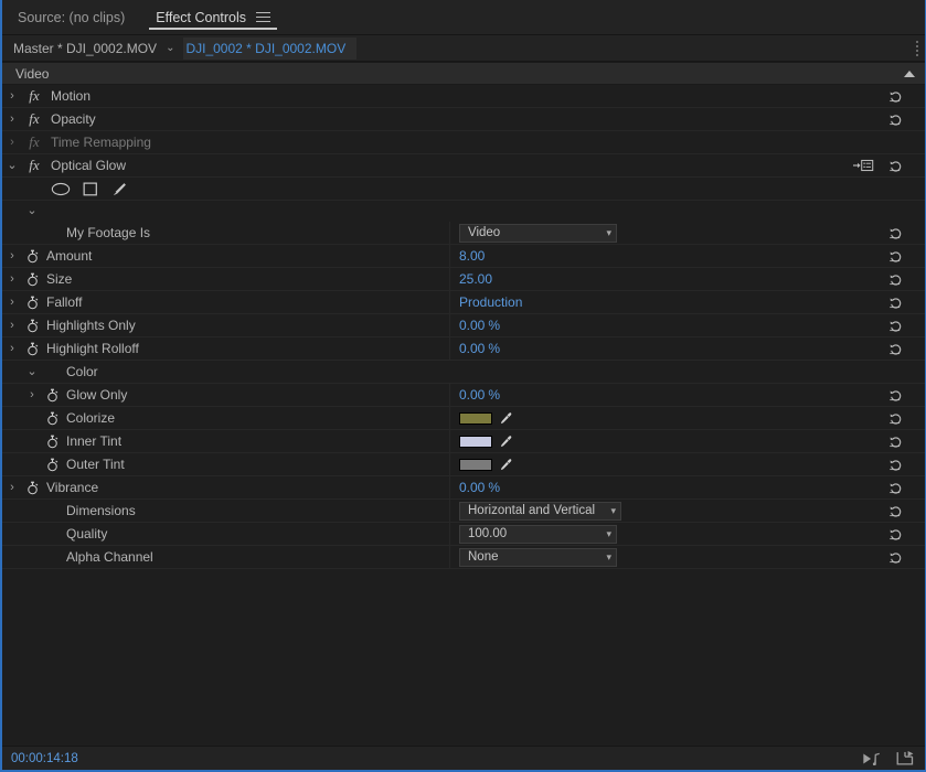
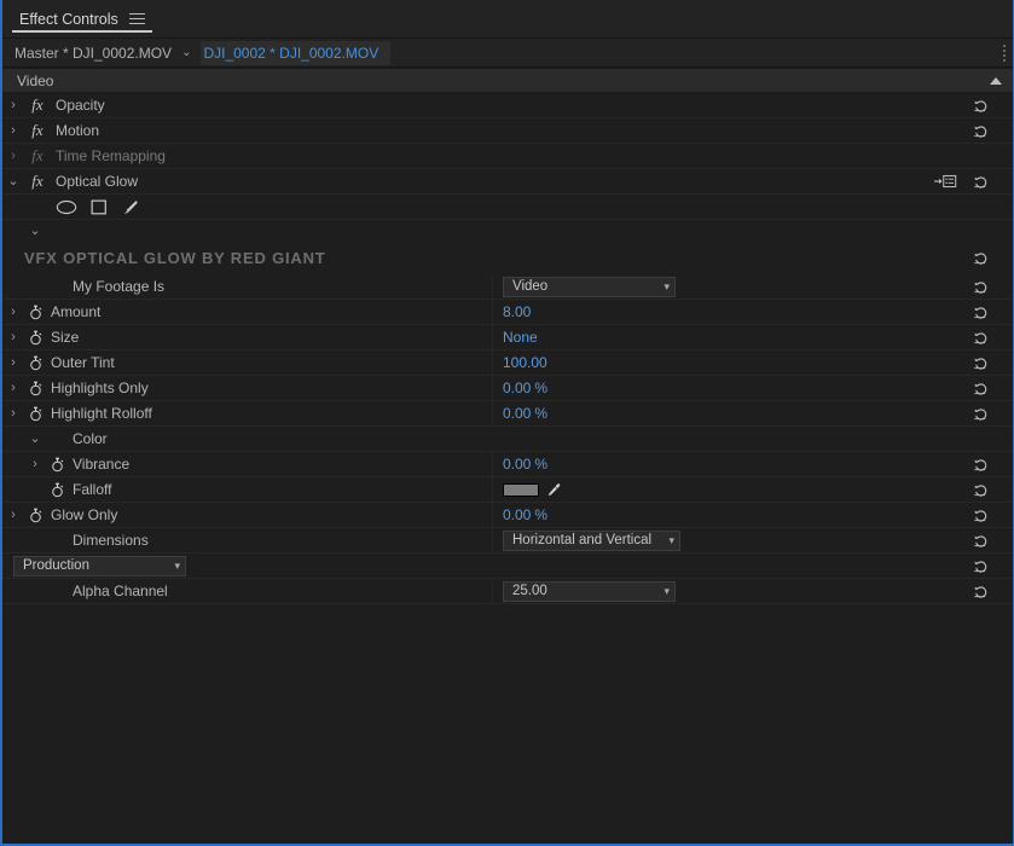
- Source: (no clips)
  Effect Controls
  Master * DJI_0002.MOV
  ⌄
  DJI_0002 * DJI_0002.MOV
  Video
  ›
  fx
- Motion
+ Opacity
  ›
  fx
- Opacity
+ Motion
  ›
  fx
  Time Remapping
  ⌄
  fx
  Optical Glow
  ⌄
+ VFX OPTICAL GLOW BY RED GIANT
  My Footage Is
  Video
  ▾
  ›
  Amount
  8.00
  ›
  Size
- 25.00
+ None
  ›
- Falloff
+ Outer Tint
- Production
+ 100.00
  ›
  Highlights Only
  0.00
  %
  ›
  Highlight Rolloff
  0.00
  %
  ⌄
  Color
  ›
- Glow Only
+ Vibrance
  0.00
  %
- Colorize
- Inner Tint
- Outer Tint
+ Falloff
  ›
- Vibrance
+ Glow Only
  0.00
  %
  Dimensions
  Horizontal and Vertical
  ▾
- Quality
- 100.00
+ Production
  ▾
  Alpha Channel
- None
+ 25.00
  ▾
- 00:00:14:18
